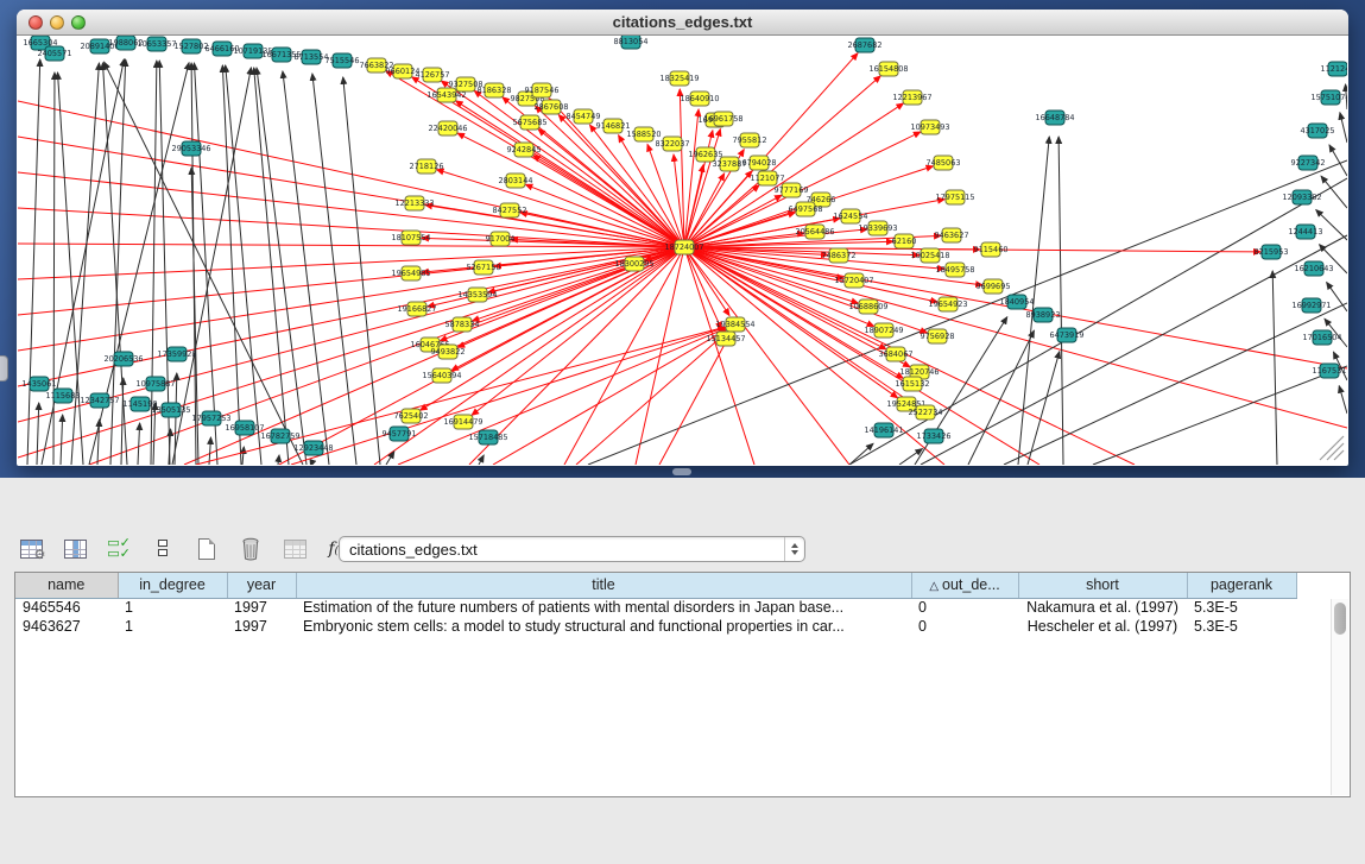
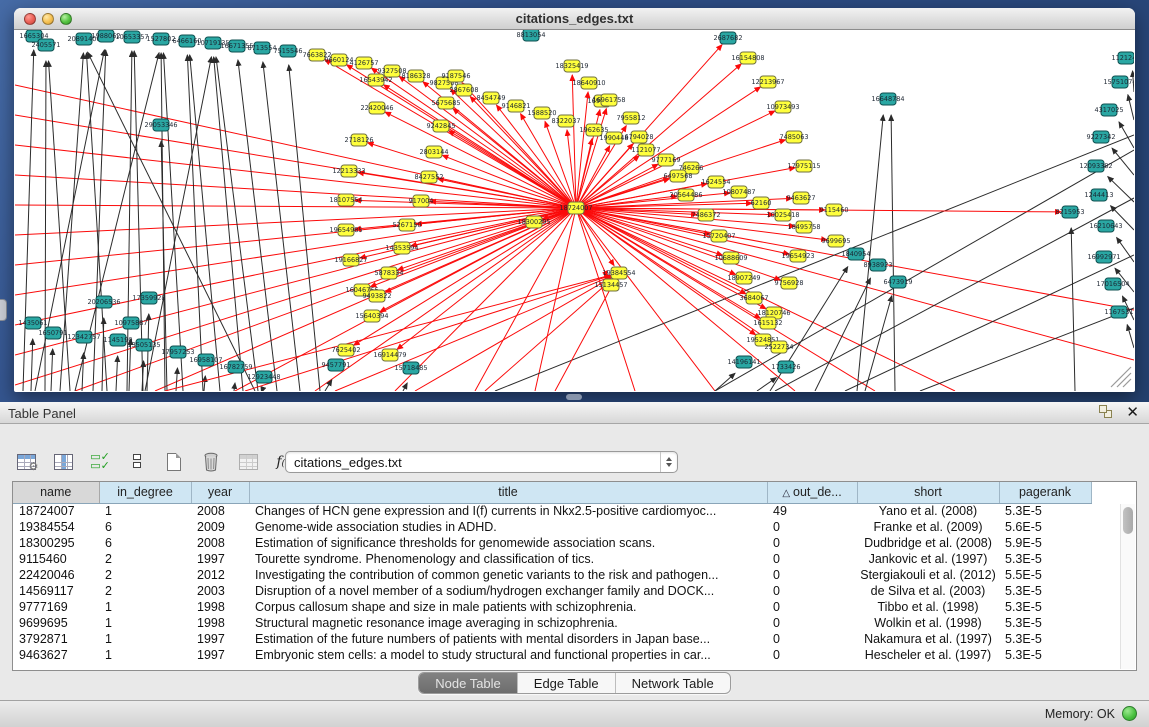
  citations_edges.txt
  18724007
  19384554
  7663822
  9660124
  4126757
  16543942
  9327508
  8186328
  9827508
  9187546
  2867608
  5675685
  8454749
  9146821
  1588520
  8322037
  1962635
  18325419
  18640910
  22420046
  9242845
  2803144
  8427552
  917004
  5267150
  14353594
  5878334
  160467
  9493822
  15640394
  2718126
  12213333
  18107554
  19654985
  19166827
  18300295
  16154808
  12213967
  10973493
  7485063
  17975115
  9463627
  9115460
  10025418
  18495758
  9699695
  19654923
  9756928
  62160
- 19339693
+ 10807487
  1624554
  20564486
  7486372
  15720407
  10688609
  18907249
  3684067
  746266
  6497568
  9777169
  1121077
- 3237887
+ 1990448
  6794028
  7955812
  16961758
  18120746
  1615132
  19524851
  2522734
  15134457
  7625402
  16914479
  1665304
  2405571
  2089140
  1988062
  10653357
  1527802
  6466160
  10719135
  16671355
  8713554
  7515546
  29053346
  8813054
  2687682
  16648784
  11212
  1575107
  4317025
  9227342
  12093382
  1244413
  8215953
  16210643
  16992971
  17016504
  1167531
  1840954
  8938923
  6473919
  14196141
  1733426
  1435061
- 1115683
+ 1650791
  12342757
  20206536
  1145190
  10975887
  17359928
  13505135
  17957253
  16958107
  16782759
  12923448
  9457791
  15718485
+ Table Panel
+ ✕
  ⚙
  ▭✓
  ▭✓
  citations_edges.txt
  name	in_degree	year	title	△ out_de...	short	pagerank
+ 18724007	1	2008	Changes of HCN gene expression and I(f) currents in Nkx2.5-positive cardiomyoc...	49	Yano et al. (2008)	5.3E-5
+ 19384554	6	2009	Genome-wide association studies in ADHD.	0	Franke et al. (2009)	5.6E-5
+ 18300295	6	2008	Estimation of significance thresholds for genomewide association scans.	0	Dudbridge et al. (2008)	5.9E-5
+ 9115460	2	1997	Tourette syndrome. Phenomenology and classification of tics.	0	Jankovic et al. (1997)	5.3E-5
+ 22420046	2	2012	Investigating the contribution of common genetic variants to the risk and pathogen...	0	Stergiakouli et al. (2012)	5.5E-5
+ 14569117	2	2003	Disruption of a novel member of a sodium/hydrogen exchanger family and DOCK...	0	de Silva et al. (2003)	5.3E-5
+ 9777169	1	1998	Corpus callosum shape and size in male patients with schizophrenia.	0	Tibbo et al. (1998)	5.3E-5
+ 9699695	1	1998	Structural magnetic resonance image averaging in schizophrenia.	0	Wolkin et al. (1998)	5.3E-5
- 9465546	1	1997	Estimation of the future numbers of patients with mental disorders in Japan base...	0	Nakamura et al. (1997)	5.3E-5
+ 3792871	1	1997	Estimation of the future numbers of patients with mental disorders in Japan base...	0	Nakamura et al. (1997)	5.3E-5
  9463627	1	1997	Embryonic stem cells: a model to study structural and functional properties in car...	0	Hescheler et al. (1997)	5.3E-5
+ Node Table
+ Edge Table
+ Network Table
+ Memory: OK
